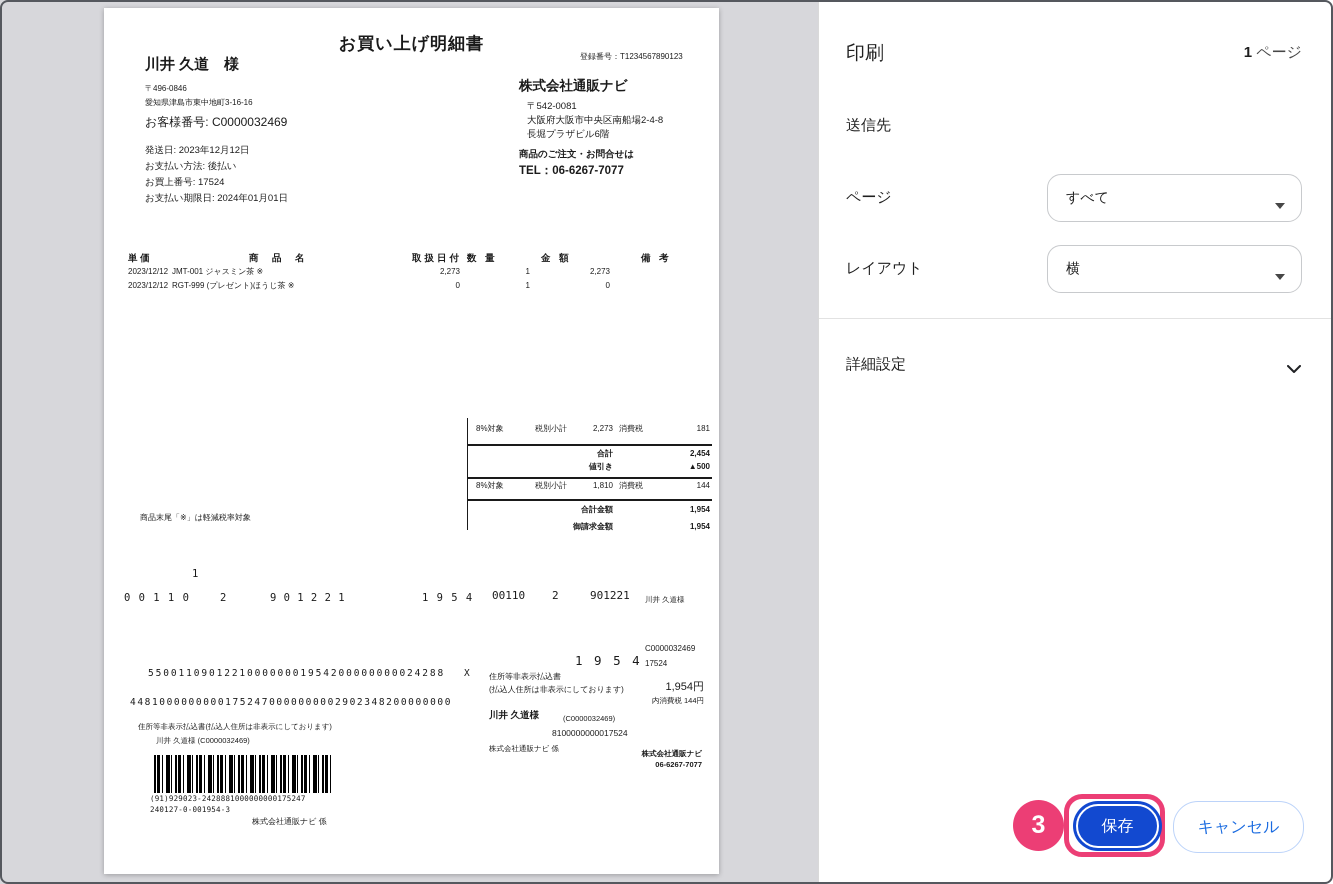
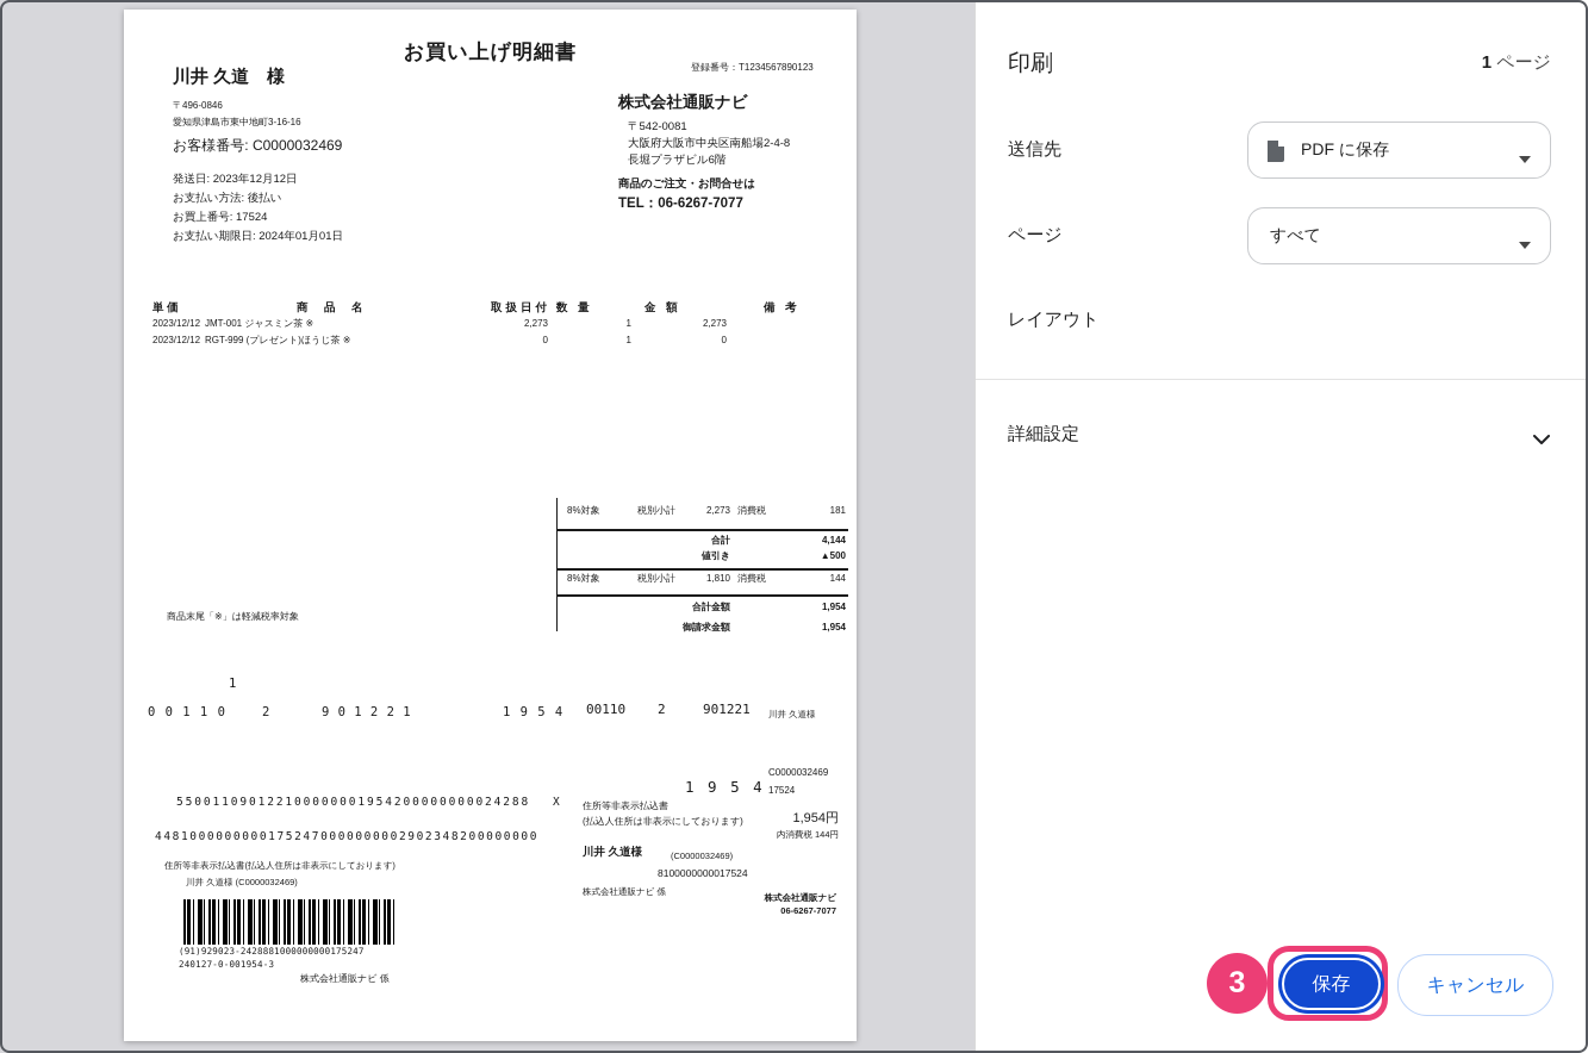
  お買い上げ明細書
  登録番号：T1234567890123
  川井 久道 様
  〒496-0846
  愛知県津島市東中地町3-16-16
  お客様番号: C0000032469
  発送日: 2023年12月12日
  お支払い方法: 後払い
  お買上番号: 17524
  お支払い期限日: 2024年01月01日
  株式会社通販ナビ
  〒542-0081
  大阪府大阪市中央区南船場2-4-8
  長堀プラザビル6階
  商品のご注文・お問合せは
  TEL：06-6267-7077
  単 価
  商 品 名
  取扱日付
  数 量
  金 額
  備 考
  2023/12/12
  JMT-001 ジャスミン茶 ※
  2,273
  1
  2,273
  2023/12/12
  RGT-999 (プレゼント)ほうじ茶 ※
  0
  1
  0
  8%対象
  税別小計
  2,273
  消費税
  181
  合計
- 2,454
+ 4,144
  値引き
  ▲500
  8%対象
  税別小計
  1,810
  消費税
  144
  合計金額
  1,954
  御請求金額
  1,954
  商品末尾「※」は軽減税率対象
  1
  0 0 1 1 0
  2
  9 0 1 2 2 1
  1 9 5 4
  00110
  2
  901221
  川井 久道様
  1 9 5 4
  C0000032469
  17524
  550011090122100000001954200000000024288
  X
  44810000000001752470000000002902348200000000
  住所等非表示払込書
  (払込人住所は非表示にしております)
  1,954円
  内消費税 144円
  住所等非表示払込書(払込人住所は非表示にしております)
  川井 久道様 (C0000032469)
  川井 久道様
  (C0000032469)
  8100000000017524
  株式会社通販ナビ 係
  (91)929023-2428881000000000175247
  240127-0-001954-3
  株式会社通販ナビ 係
  株式会社通販ナビ
  06-6267-7077
  印刷
  1 ページ
  送信先
+ PDF に保存
  ページ
  すべて
  レイアウト
- 横
  詳細設定
  保存
  3
  キャンセル
